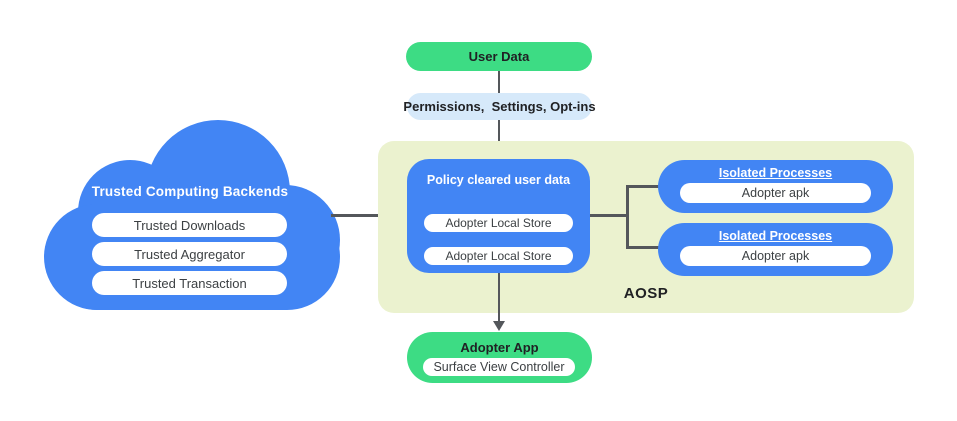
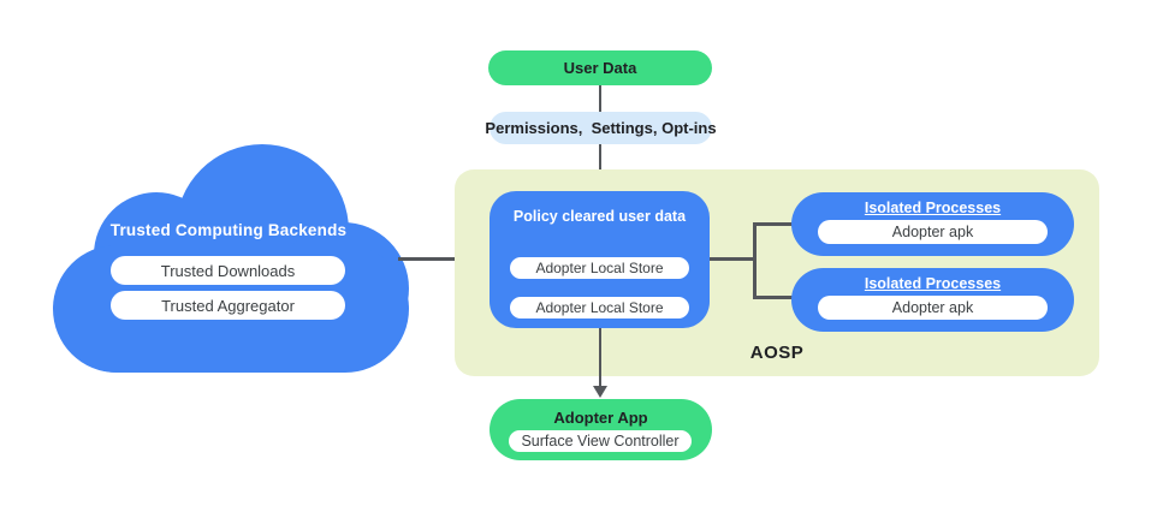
  AOSP
  Trusted Computing Backends
  Trusted Downloads
  Trusted Aggregator
- Trusted Transaction
  User Data
  Permissions, Settings, Opt-ins
  Policy cleared user data
  Adopter Local Store
  Adopter Local Store
  Isolated Processes
  Adopter apk
  Isolated Processes
  Adopter apk
  Adopter App
  Surface View Controller
